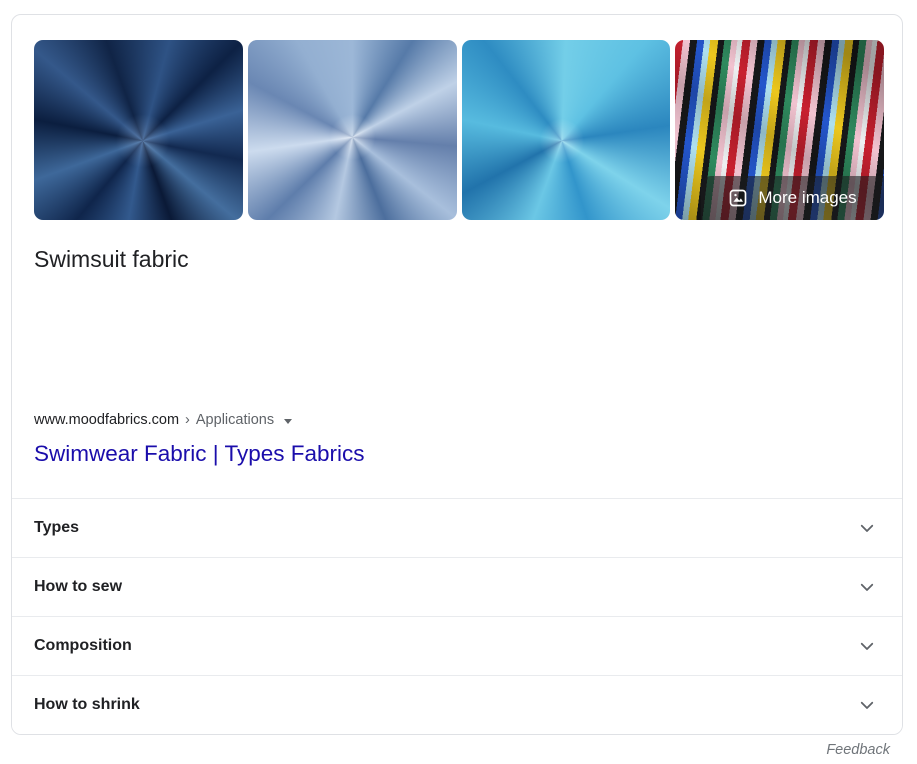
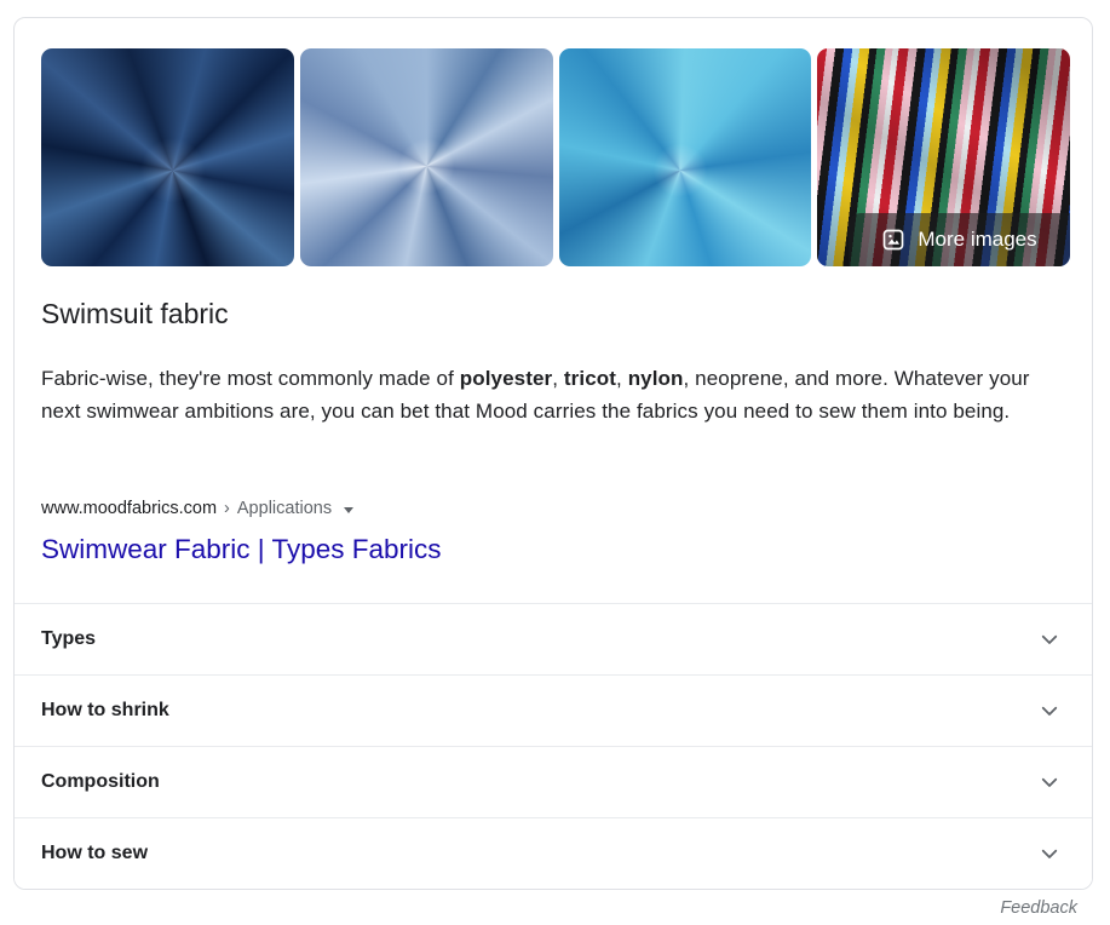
  More images
  Swimsuit fabric
+ Fabric-wise, they're most commonly made of polyester, tricot, nylon, neoprene, and more. Whatever your next swimwear ambitions are, you can bet that Mood carries the fabrics you need to sew them into being.
  www.moodfabrics.com
  ›
  Applications
  Swimwear Fabric | Types Fabrics
  Types
- How to sew
+ How to shrink
  Composition
- How to shrink
+ How to sew
  Feedback
